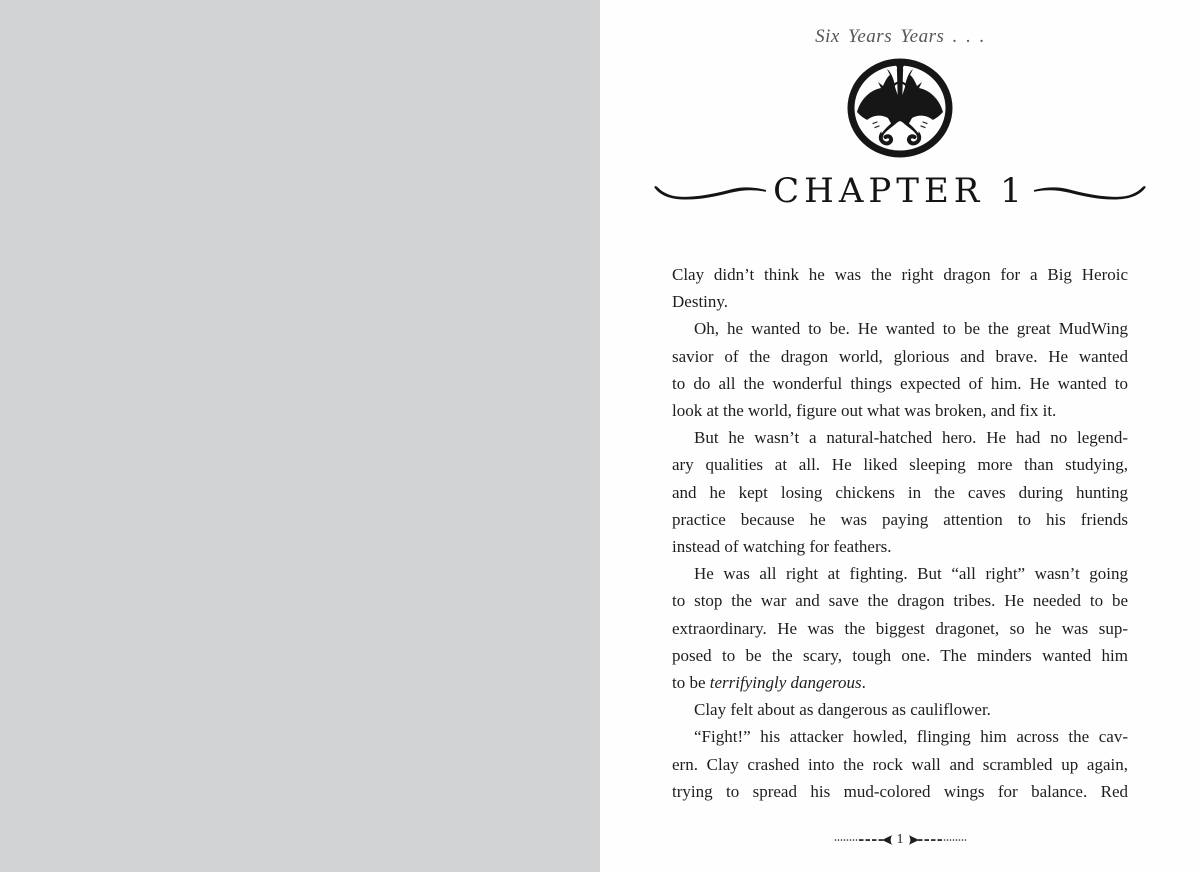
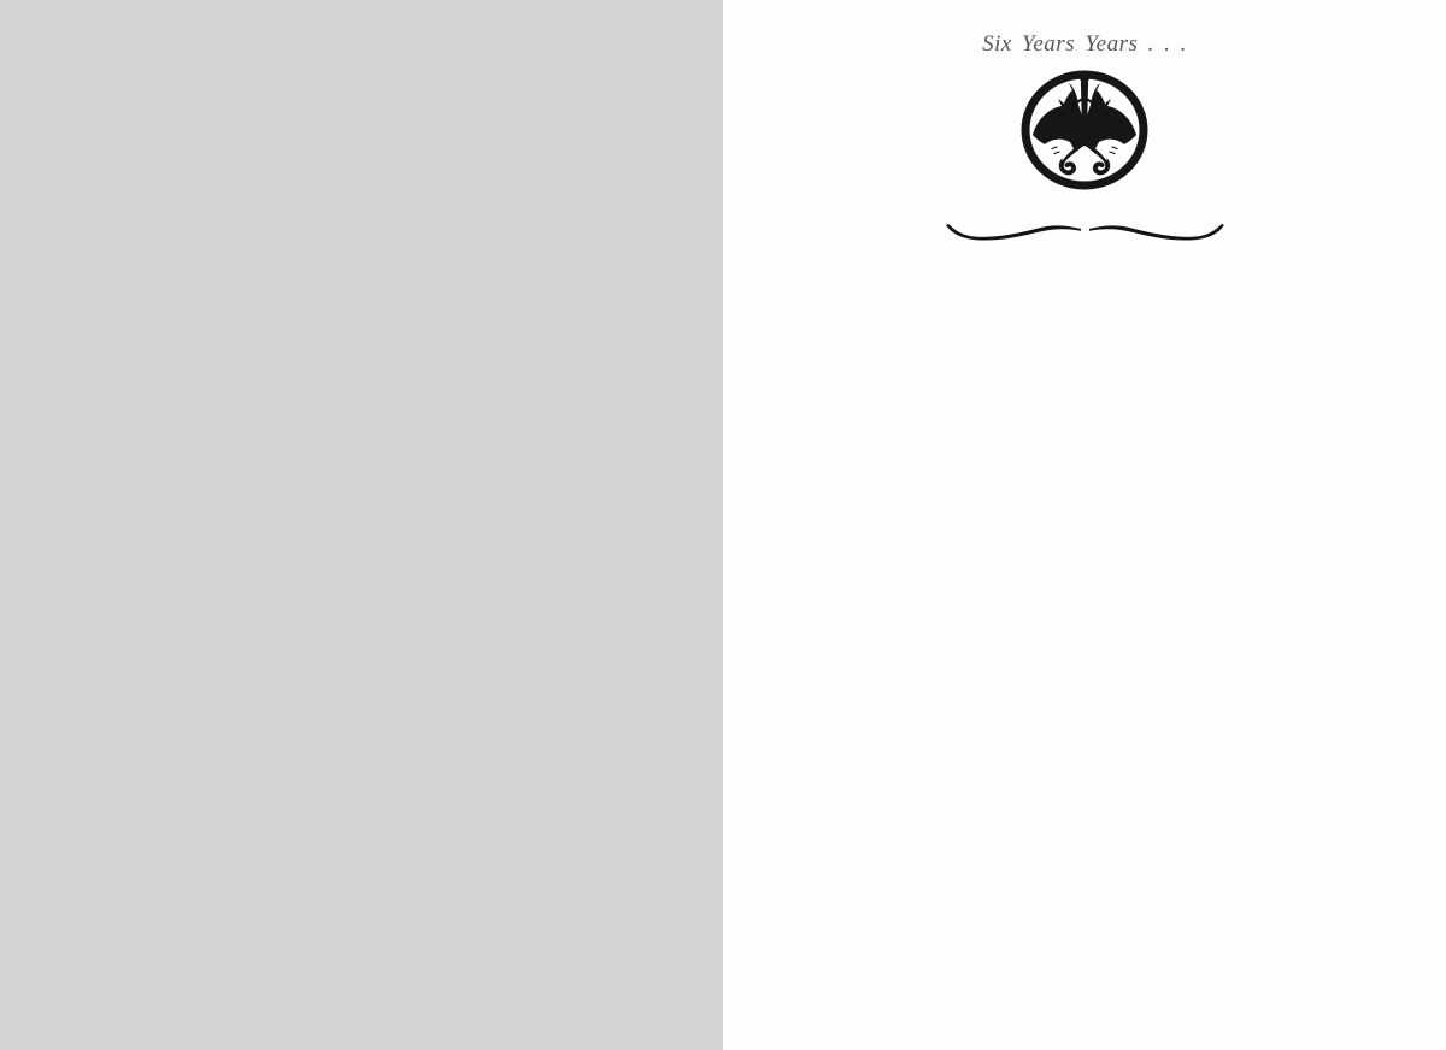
  Six Years Years . . .
- CHAPTER 1
- Clay didn’t think he was the right dragon for a Big Heroic
- Destiny.
- Oh, he wanted to be. He wanted to be the great MudWing
- savior of the dragon world, glorious and brave. He wanted
- to do all the wonderful things expected of him. He wanted to
- look at the world, figure out what was broken, and fix it.
- But he wasn’t a natural-hatched hero. He had no legend-
- ary qualities at all. He liked sleeping more than studying,
- and he kept losing chickens in the caves during hunting
- practice because he was paying attention to his friends
- instead of watching for feathers.
- He was all right at fighting. But “all right” wasn’t going
- to stop the war and save the dragon tribes. He needed to be
- extraordinary. He was the biggest dragonet, so he was sup-
- posed to be the scary, tough one. The minders wanted him
- to be terrifyingly dangerous.
- Clay felt about as dangerous as cauliflower.
- “Fight!” his attacker howled, flinging him across the cav-
- ern. Clay crashed into the rock wall and scrambled up again,
- trying to spread his mud-colored wings for balance. Red
- 1
